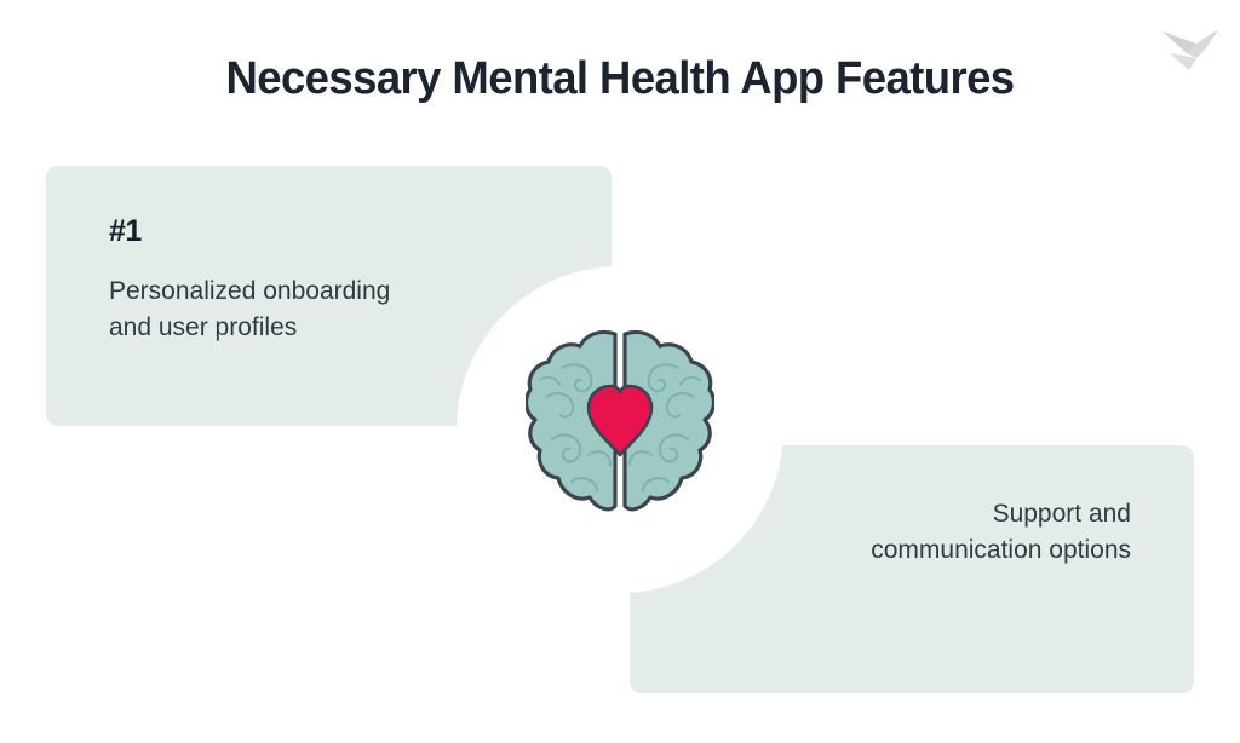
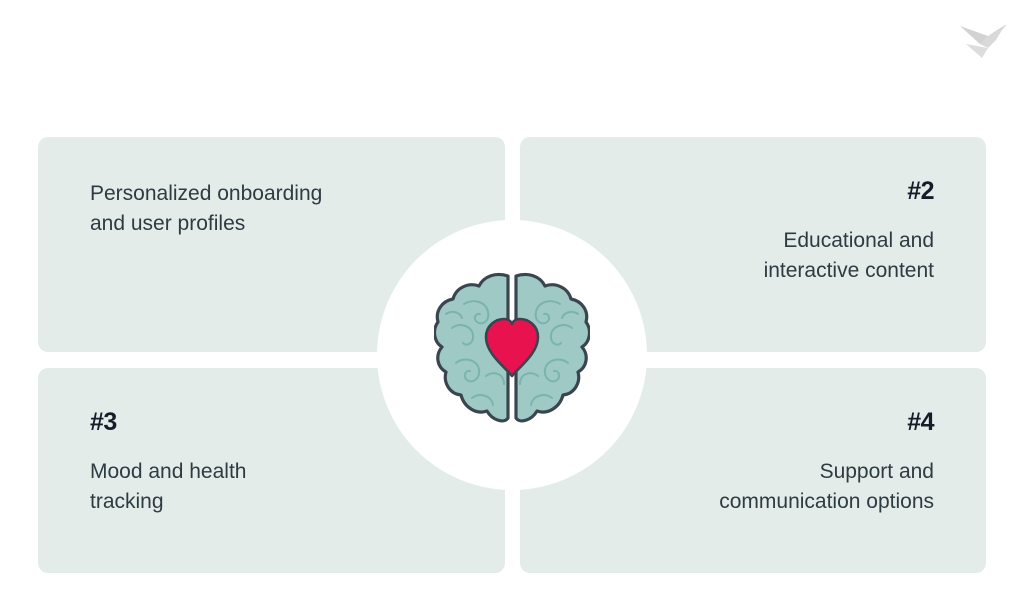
- Necessary Mental Health App Features
- #1
  Personalized onboarding
  and user profiles
+ #2
+ Educational and
+ interactive content
+ #3
+ Mood and health
+ tracking
+ #4
  Support and
  communication options
